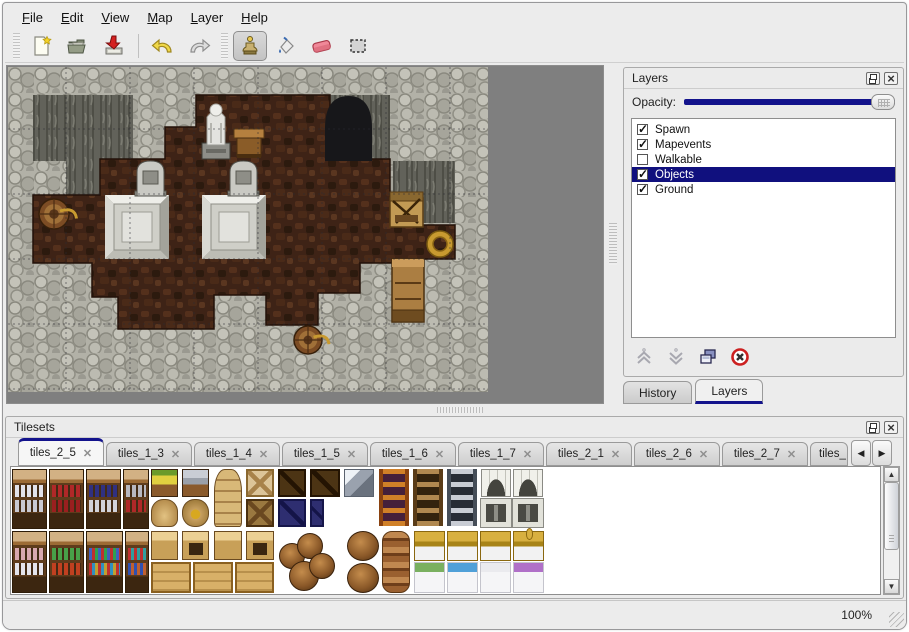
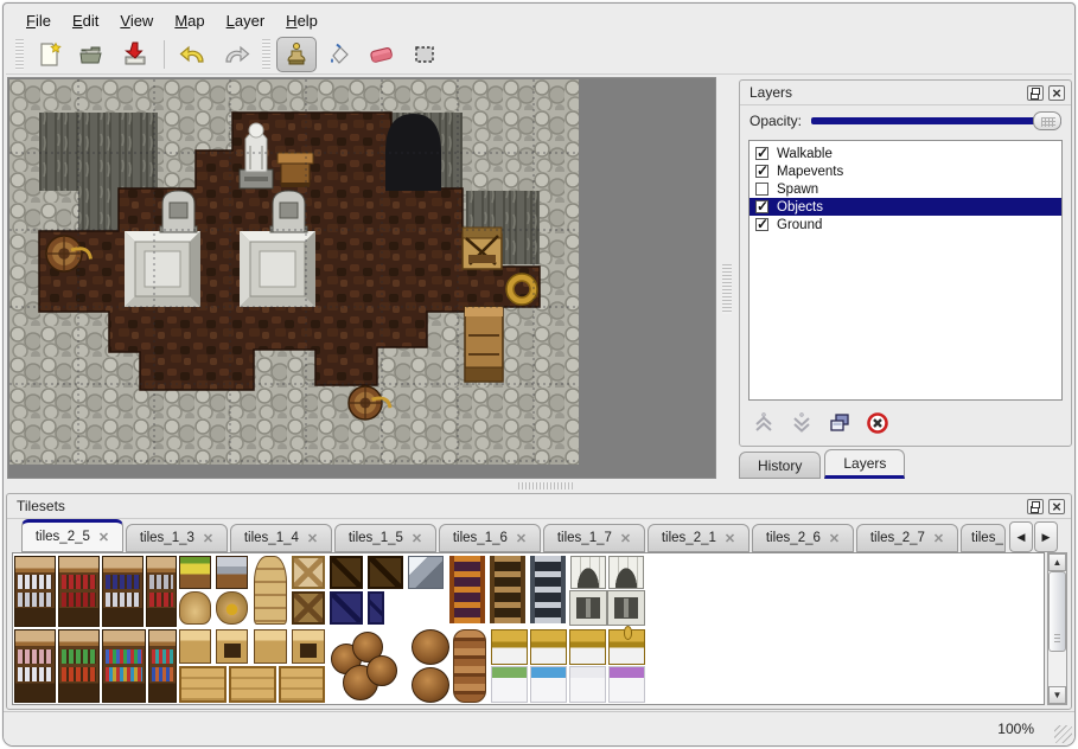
  File
  Edit
  View
  Map
  Layer
  Help
  Layers
  Opacity:
- Spawn
+ Walkable
  Mapevents
- Walkable
+ Spawn
  Objects
  Ground
  History
  Layers
  Tilesets
  tiles_2_5
  ✕
  tiles_1_3
  ✕
  tiles_1_4
  ✕
  tiles_1_5
  ✕
  tiles_1_6
  ✕
  tiles_1_7
  ✕
  tiles_2_1
  ✕
  tiles_2_6
  ✕
  tiles_2_7
  ✕
  tiles_
  ◀
  ▶
  ▲
  ▼
  100%
